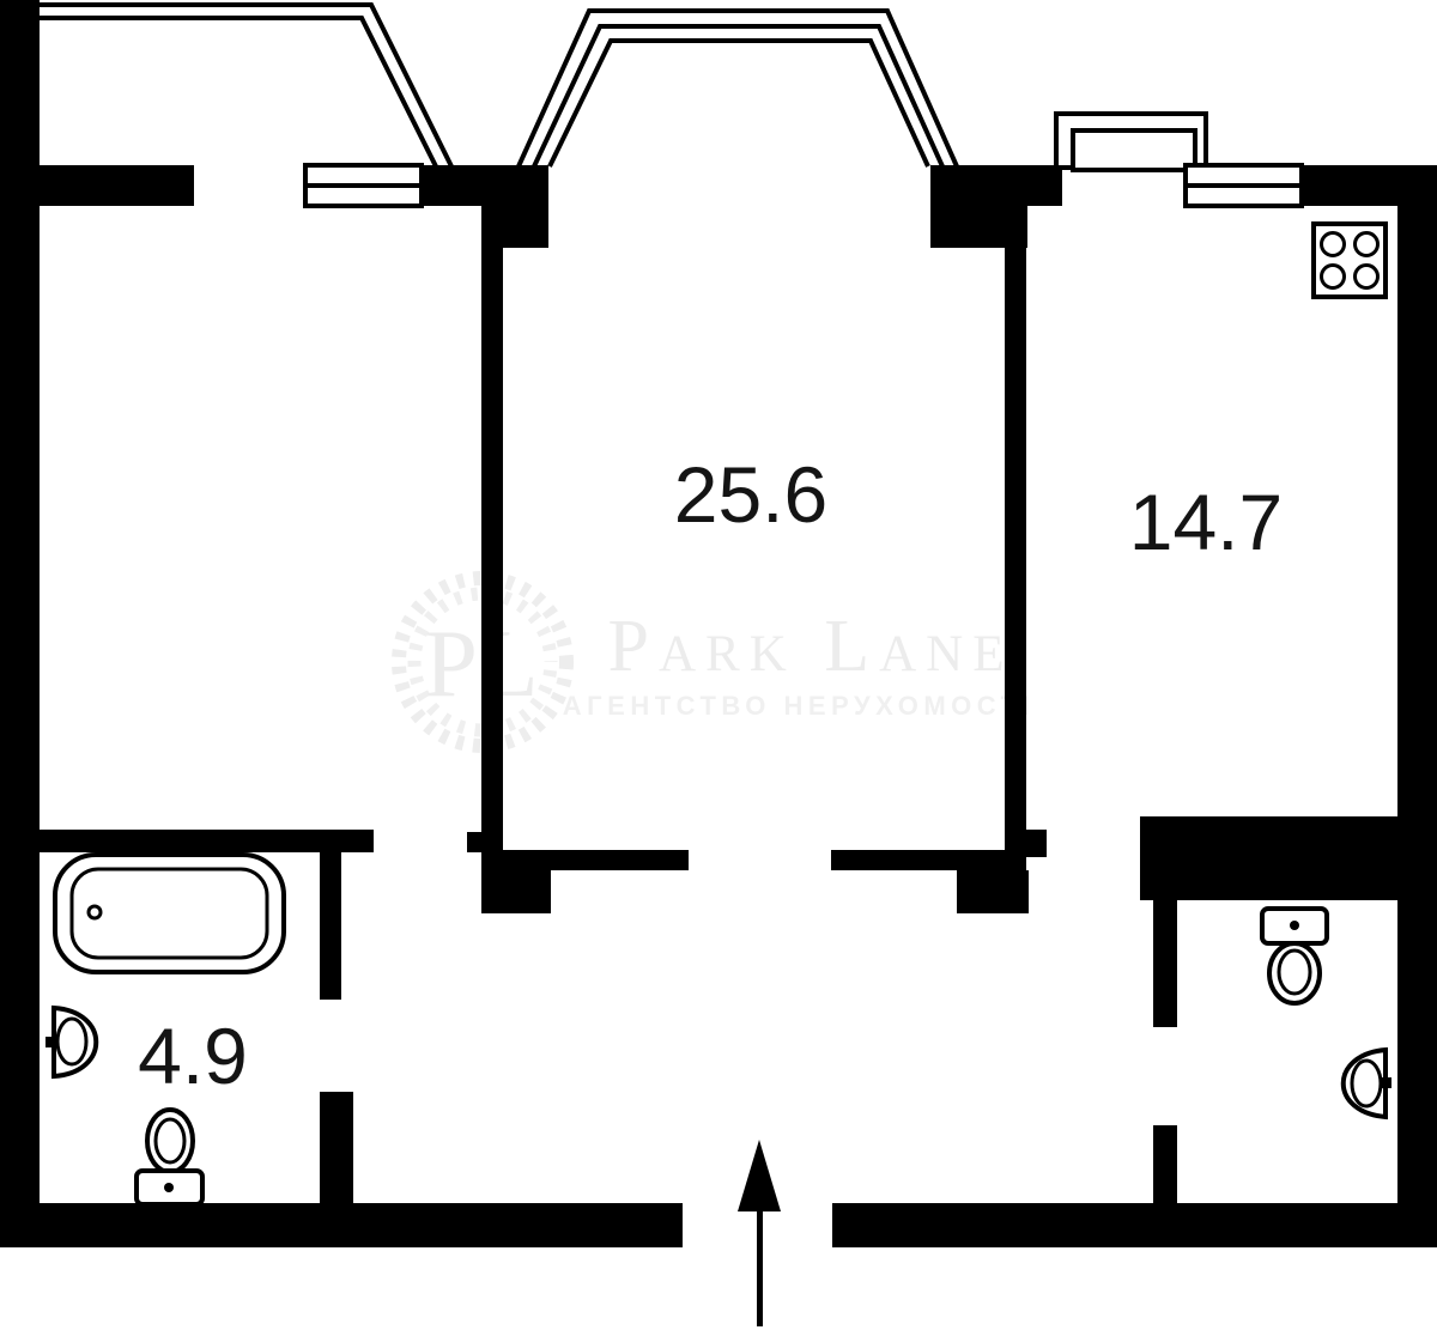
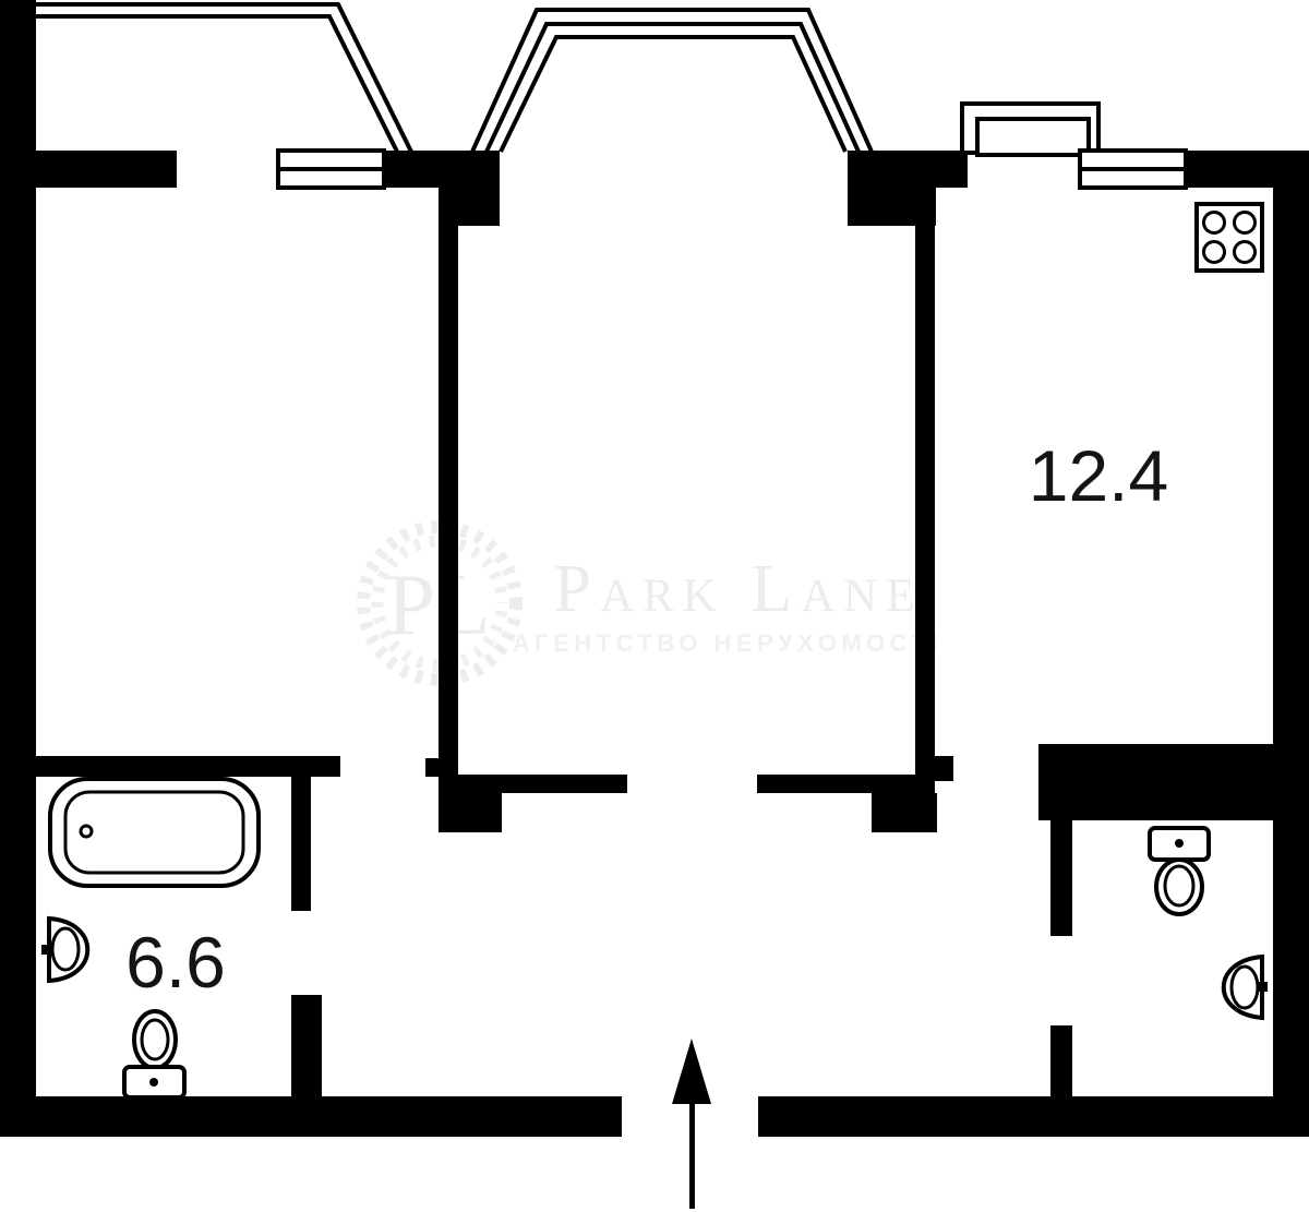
  PL
  Park Lane
  АГЕНТСТВО НЕРУХОМОСІ
- 25.6
- 14.7
+ 12.4
- 4.9
+ 6.6
